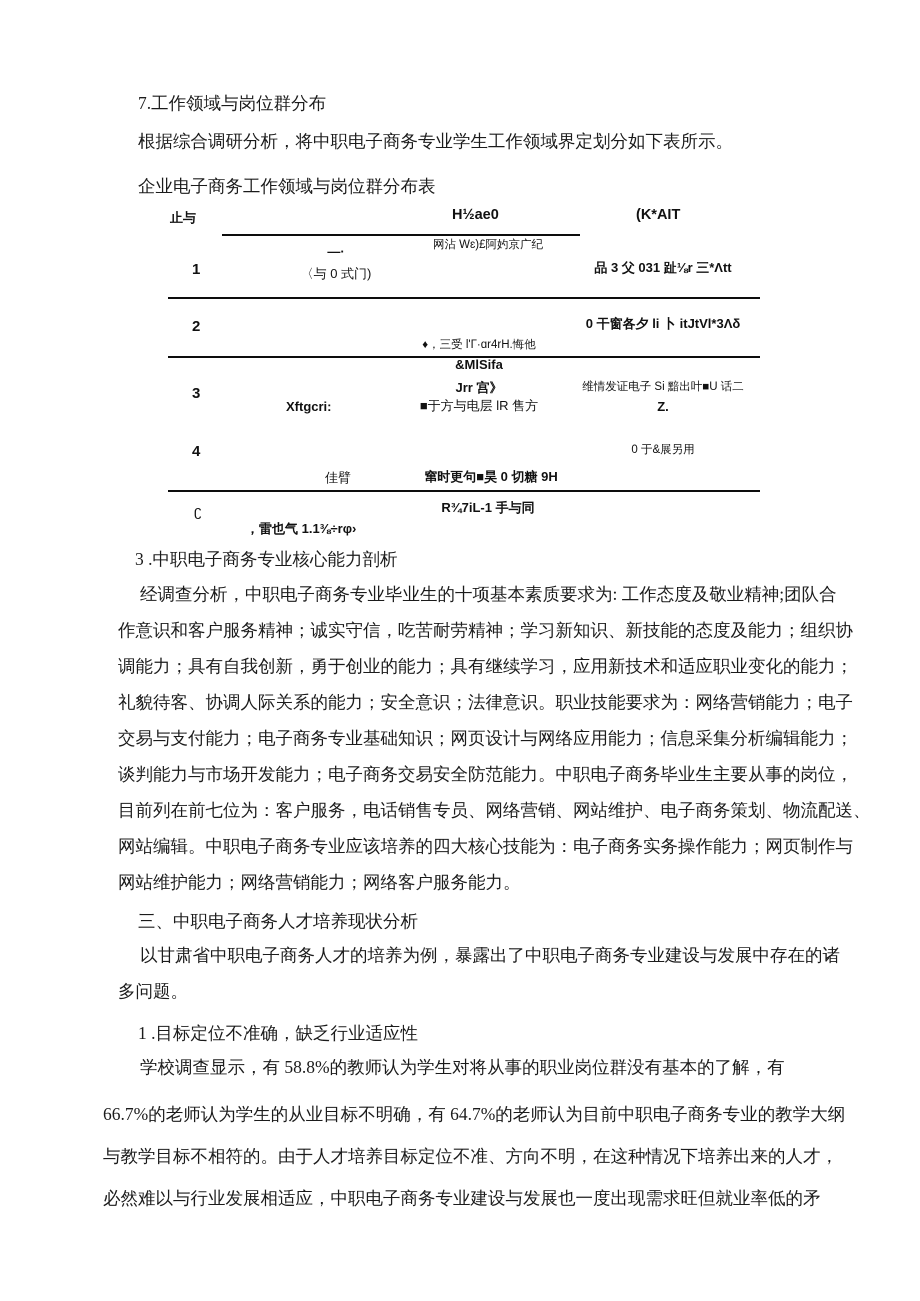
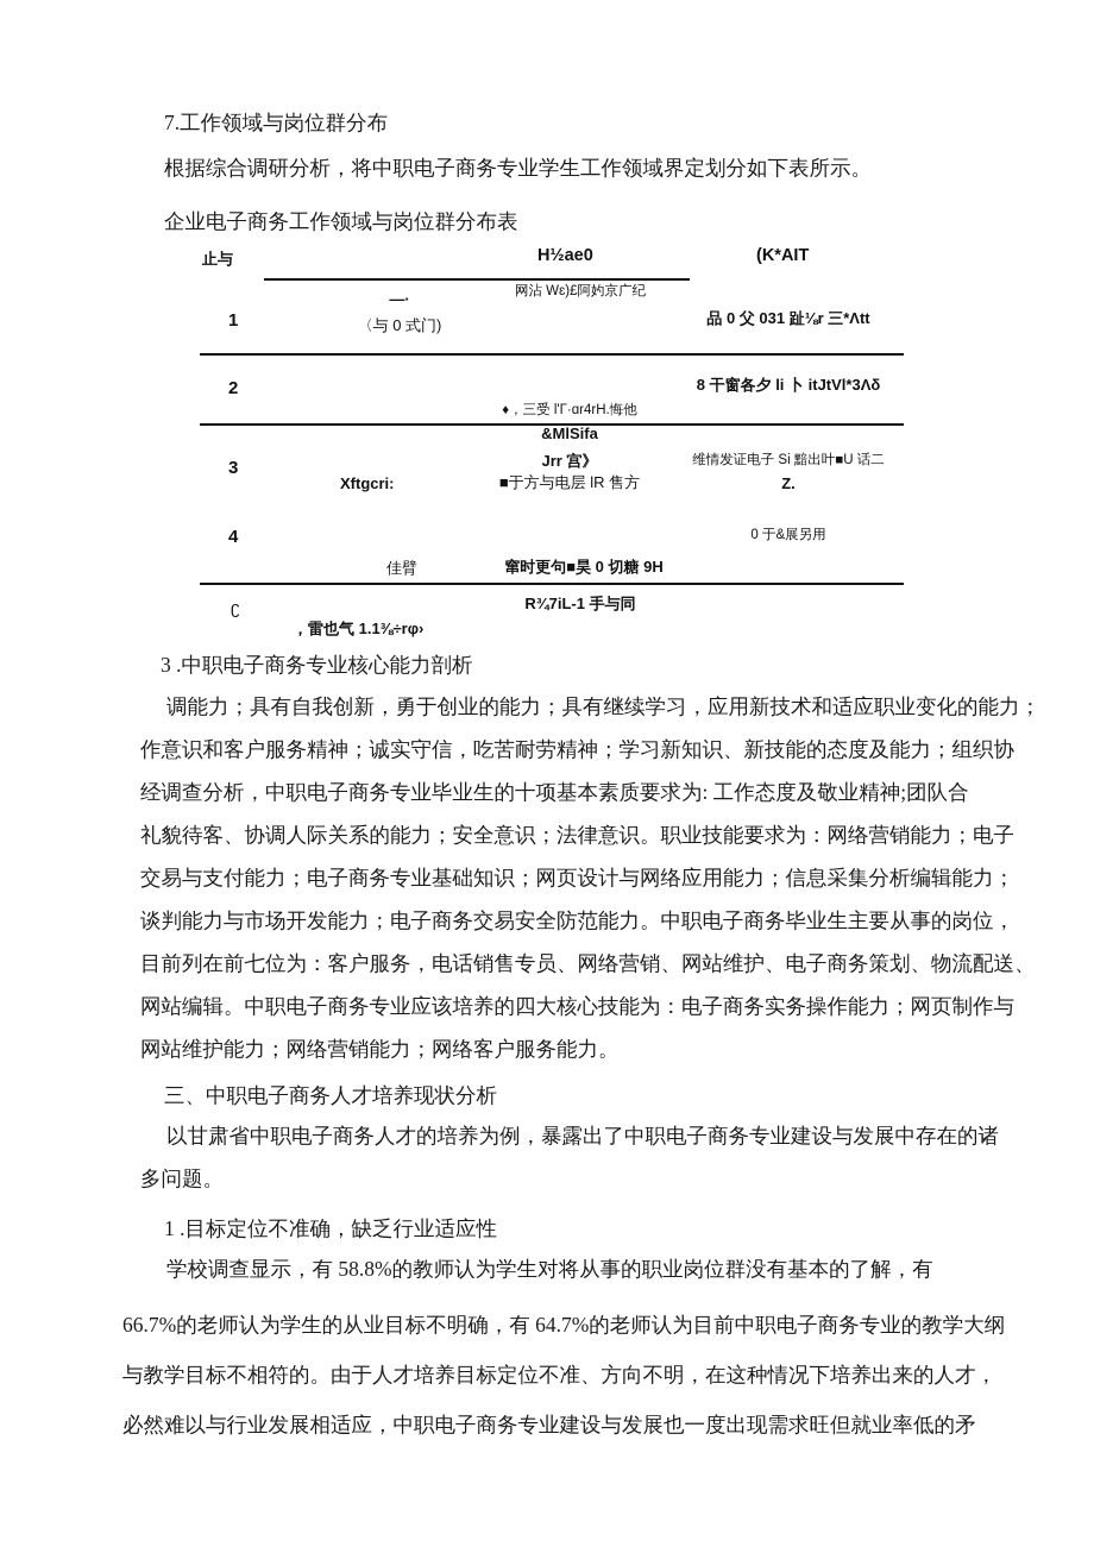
  7.工作领域与岗位群分布
  根据综合调研分析，将中职电子商务专业学生工作领域界定划分如下表所示。
  企业电子商务工作领域与岗位群分布表
  止与
  H½ae0
  (K*AIT
  1
  —·
  〈与 0 式门)
  网沾 Wɛ)£阿妁京广纪
- 品 3 父 031 趾⅛r 三*Λtt
+ 品 0 父 031 趾⅛r 三*Λtt
  2
- 0 干窗各夕 li 卜 itJtVl*3Λδ
+ 8 干窗各夕 li 卜 itJtVl*3Λδ
  ♦，三受 l'Γ·ɑr4rH.悔他
  3
  &MlSifa
  Jrr 宫》
  Xftgcri:
  ■于方与电层 lR 售方
  维情发证电子 Si 黯出叶■U 话二
  Z.
  4
  0 于&展另用
  佳臂
  窜时更句■昊 0 切糖 9H
  ʗ
  R¾7iL-1 手与同
  ，雷也气 1.1⅜÷rφ›
  3 .中职电子商务专业核心能力剖析
- 经调查分析，中职电子商务专业毕业生的十项基本素质要求为: 工作态度及敬业精神;团队合
+ 调能力；具有自我创新，勇于创业的能力；具有继续学习，应用新技术和适应职业变化的能力；
  作意识和客户服务精神；诚实守信，吃苦耐劳精神；学习新知识、新技能的态度及能力；组织协
- 调能力；具有自我创新，勇于创业的能力；具有继续学习，应用新技术和适应职业变化的能力；
+ 经调查分析，中职电子商务专业毕业生的十项基本素质要求为: 工作态度及敬业精神;团队合
  礼貌待客、协调人际关系的能力；安全意识；法律意识。职业技能要求为：网络营销能力；电子
  交易与支付能力；电子商务专业基础知识；网页设计与网络应用能力；信息采集分析编辑能力；
  谈判能力与市场开发能力；电子商务交易安全防范能力。中职电子商务毕业生主要从事的岗位，
  目前列在前七位为：客户服务，电话销售专员、网络营销、网站维护、电子商务策划、物流配送、
  网站编辑。中职电子商务专业应该培养的四大核心技能为：电子商务实务操作能力；网页制作与
  网站维护能力；网络营销能力；网络客户服务能力。
  三、中职电子商务人才培养现状分析
  以甘肃省中职电子商务人才的培养为例，暴露出了中职电子商务专业建设与发展中存在的诸
  多问题。
  1 .目标定位不准确，缺乏行业适应性
  学校调查显示，有 58.8%的教师认为学生对将从事的职业岗位群没有基本的了解，有
  66.7%的老师认为学生的从业目标不明确，有 64.7%的老师认为目前中职电子商务专业的教学大纲
  与教学目标不相符的。由于人才培养目标定位不准、方向不明，在这种情况下培养出来的人才，
  必然难以与行业发展相适应，中职电子商务专业建设与发展也一度出现需求旺但就业率低的矛
